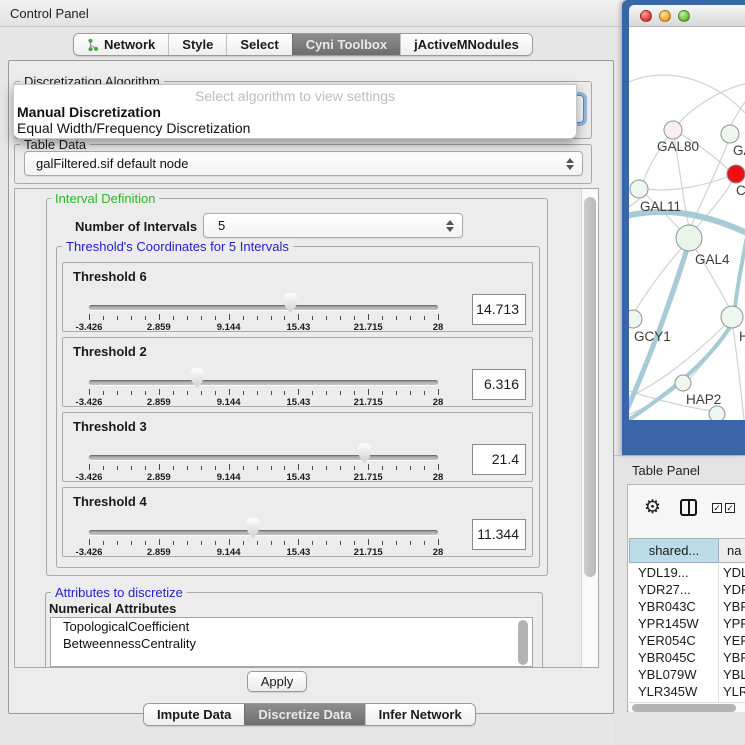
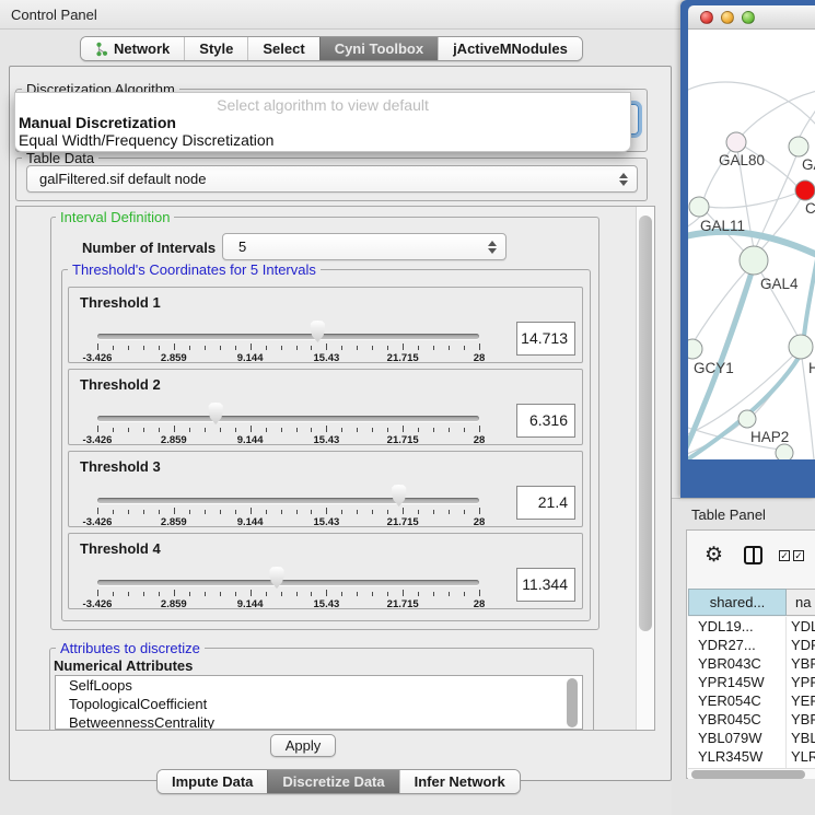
  Control Panel
  Network
  Style
  Select
  Cyni Toolbox
  jActiveMNodules
  Discretization Algorithm
- Select algorithm to view settings
+ Select algorithm to view default
  Manual Discretization
  Equal Width/Frequency Discretization
  Table Data
  galFiltered.sif default node
  Interval Definition
  Number of Intervals
  5
  Threshold's Coordinates for 5 Intervals
- Threshold 6
+ Threshold 1
  -3.426
  2.859
  9.144
  15.43
  21.715
  28
  14.713
  Threshold 2
  -3.426
  2.859
  9.144
  15.43
  21.715
  28
  6.316
  Threshold 3
  -3.426
  2.859
  9.144
  15.43
  21.715
  28
  21.4
  Threshold 4
  -3.426
  2.859
  9.144
  15.43
  21.715
  28
  11.344
  Attributes to discretize
  Numerical Attributes
+ SelfLoops
  TopologicalCoefficient
  BetweennessCentrality
  Apply
  Impute Data
  Discretize Data
  Infer Network
  GAL80
  C
  GAL11
  GAL4
  GCY1
  H
  HAP2
  Table Panel
  ⚙
  ✓
  ✓
  shared...
  na
  YDL19...
  YDR27...
  YBR043C
  YPR145W
  YER054C
  YBR045C
  YBL079W
  YBL
  YLR345W
  YLR
